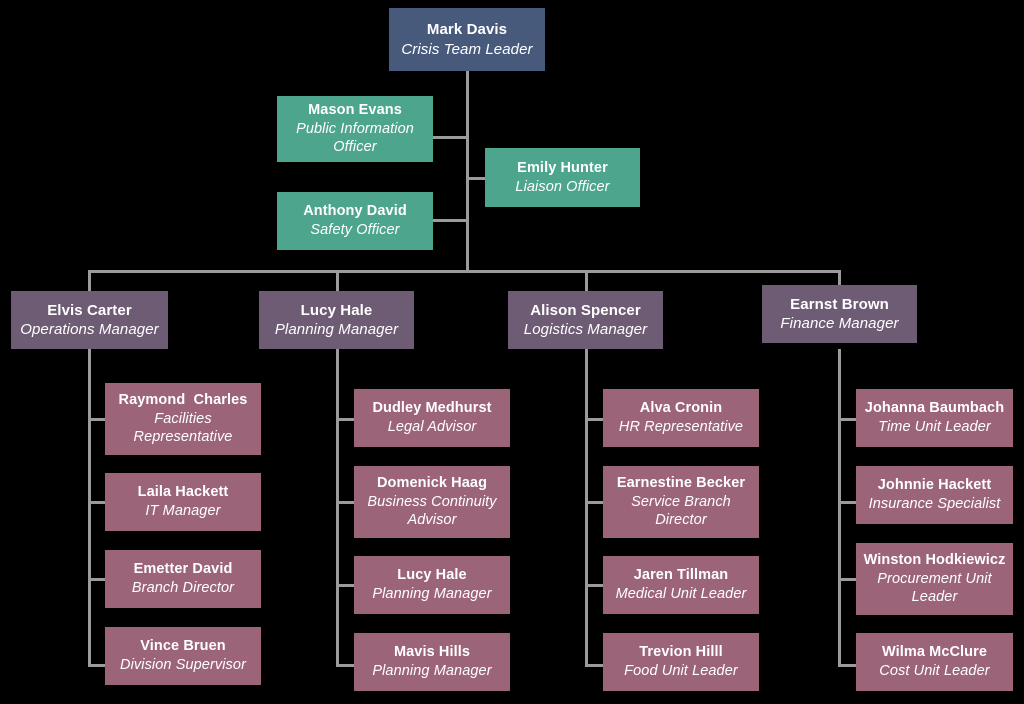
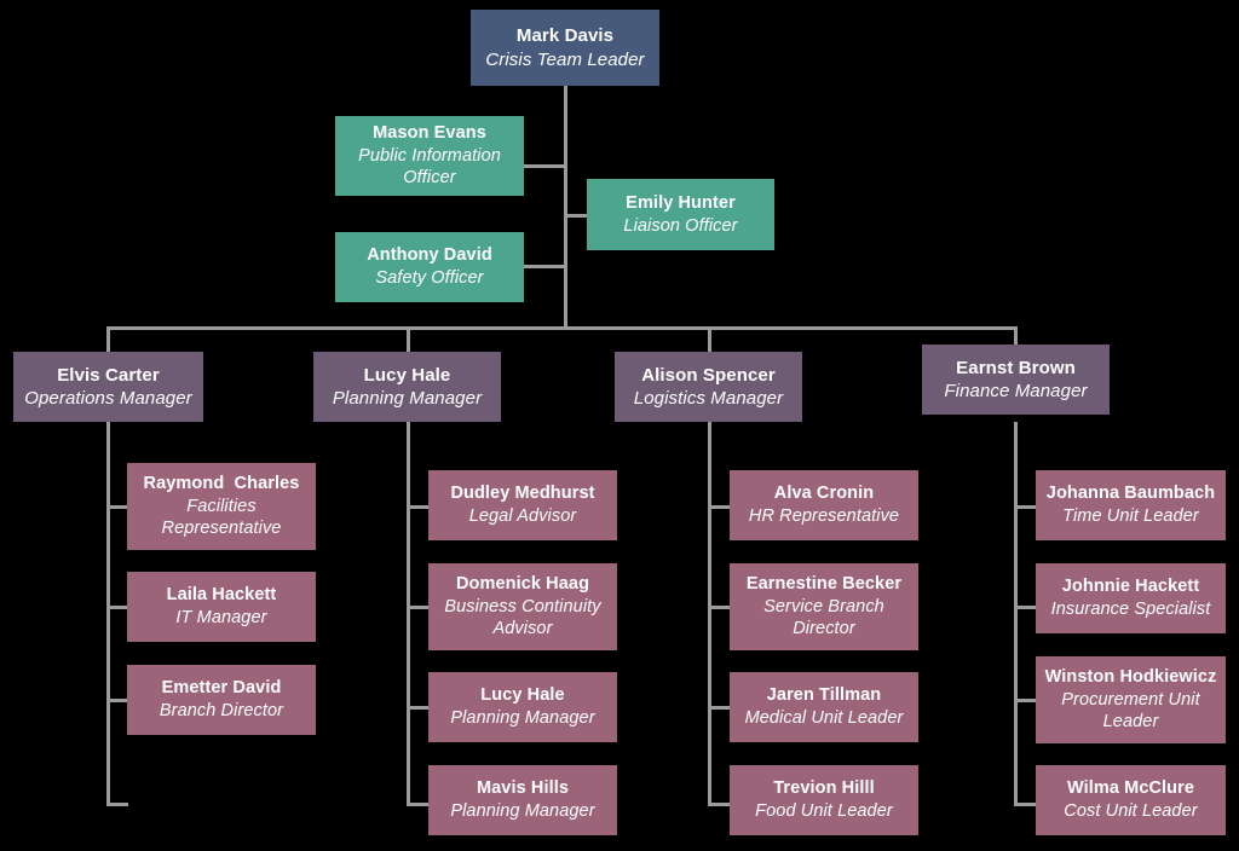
  Mark Davis
  Crisis Team Leader
  Mason Evans
  Public Information Officer
  Emily Hunter
  Liaison Officer
  Anthony David
  Safety Officer
  Elvis Carter
  Operations Manager
  Lucy Hale
  Planning Manager
  Alison Spencer
  Logistics Manager
  Earnst Brown
  Finance Manager
  Raymond Charles
  Facilities Representative
  Laila Hackett
  IT Manager
  Emetter David
  Branch Director
- Vince Bruen
- Division Supervisor
  Dudley Medhurst
  Legal Advisor
  Domenick Haag
  Business Continuity Advisor
  Lucy Hale
  Planning Manager
  Mavis Hills
  Planning Manager
  Alva Cronin
  HR Representative
  Earnestine Becker
  Service Branch Director
  Jaren Tillman
  Medical Unit Leader
  Trevion Hilll
  Food Unit Leader
  Johanna Baumbach
  Time Unit Leader
  Johnnie Hackett
  Insurance Specialist
  Winston Hodkiewicz
  Procurement Unit Leader
  Wilma McClure
  Cost Unit Leader
